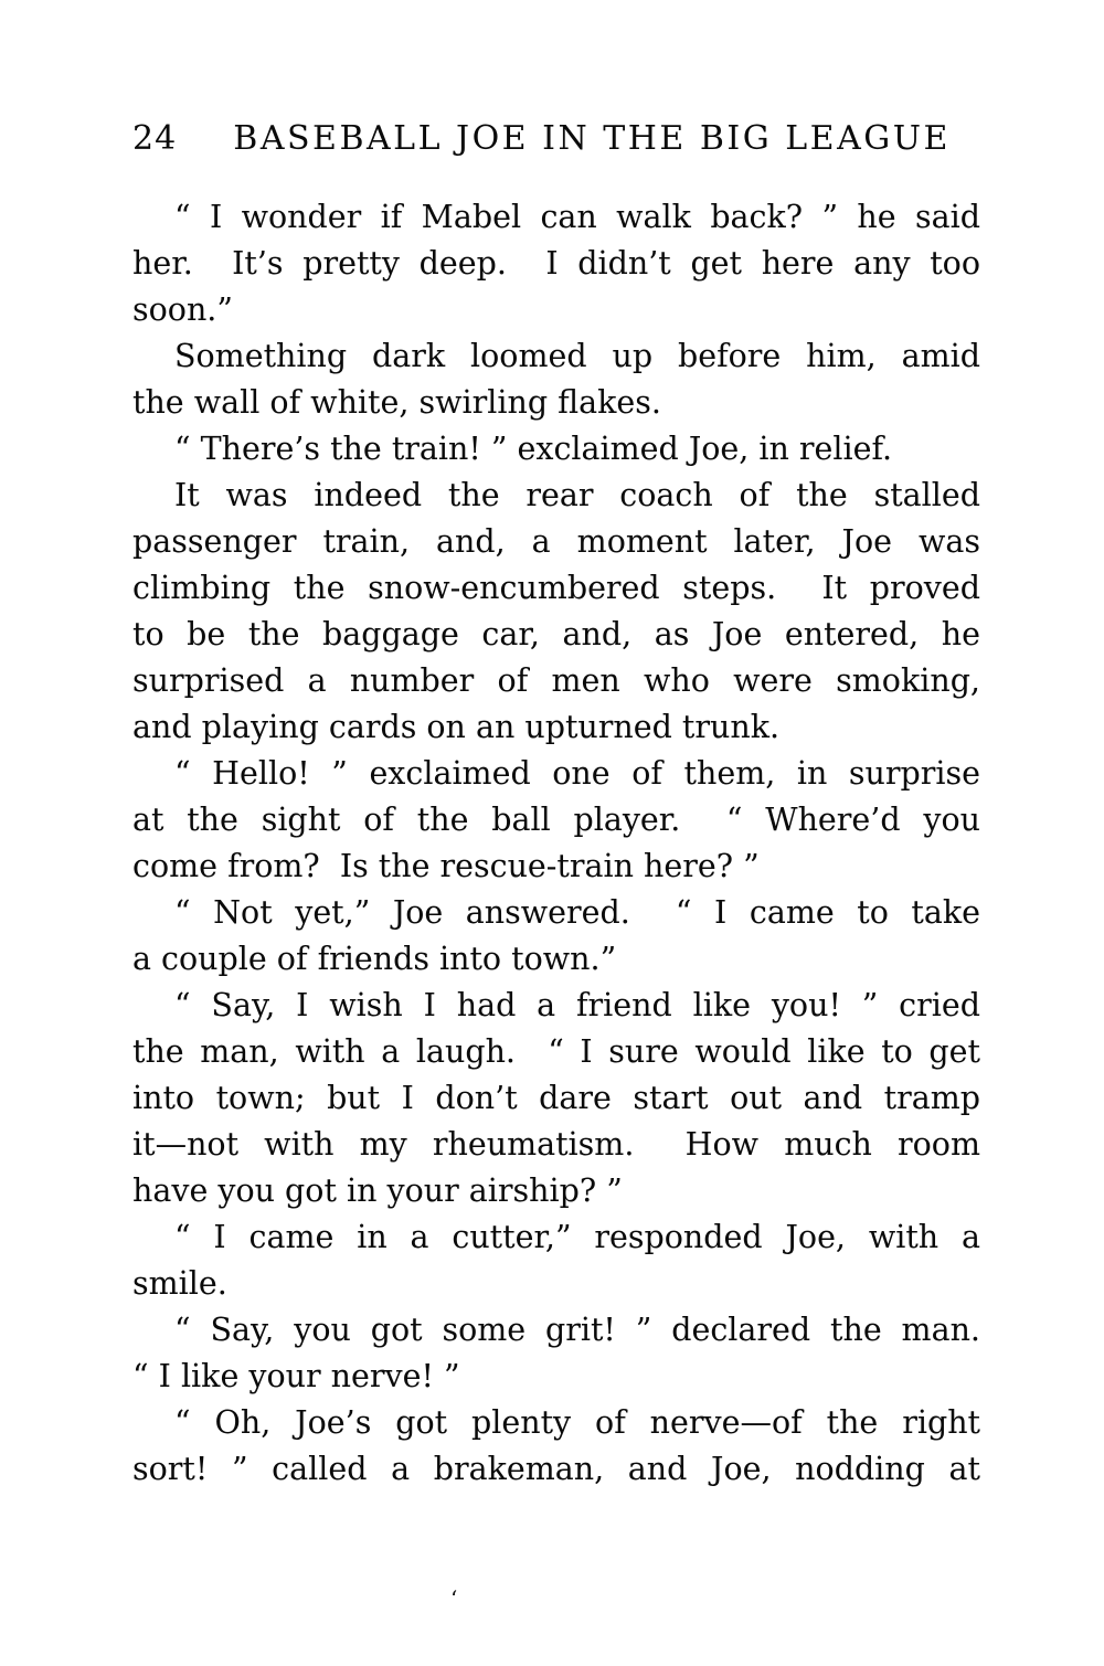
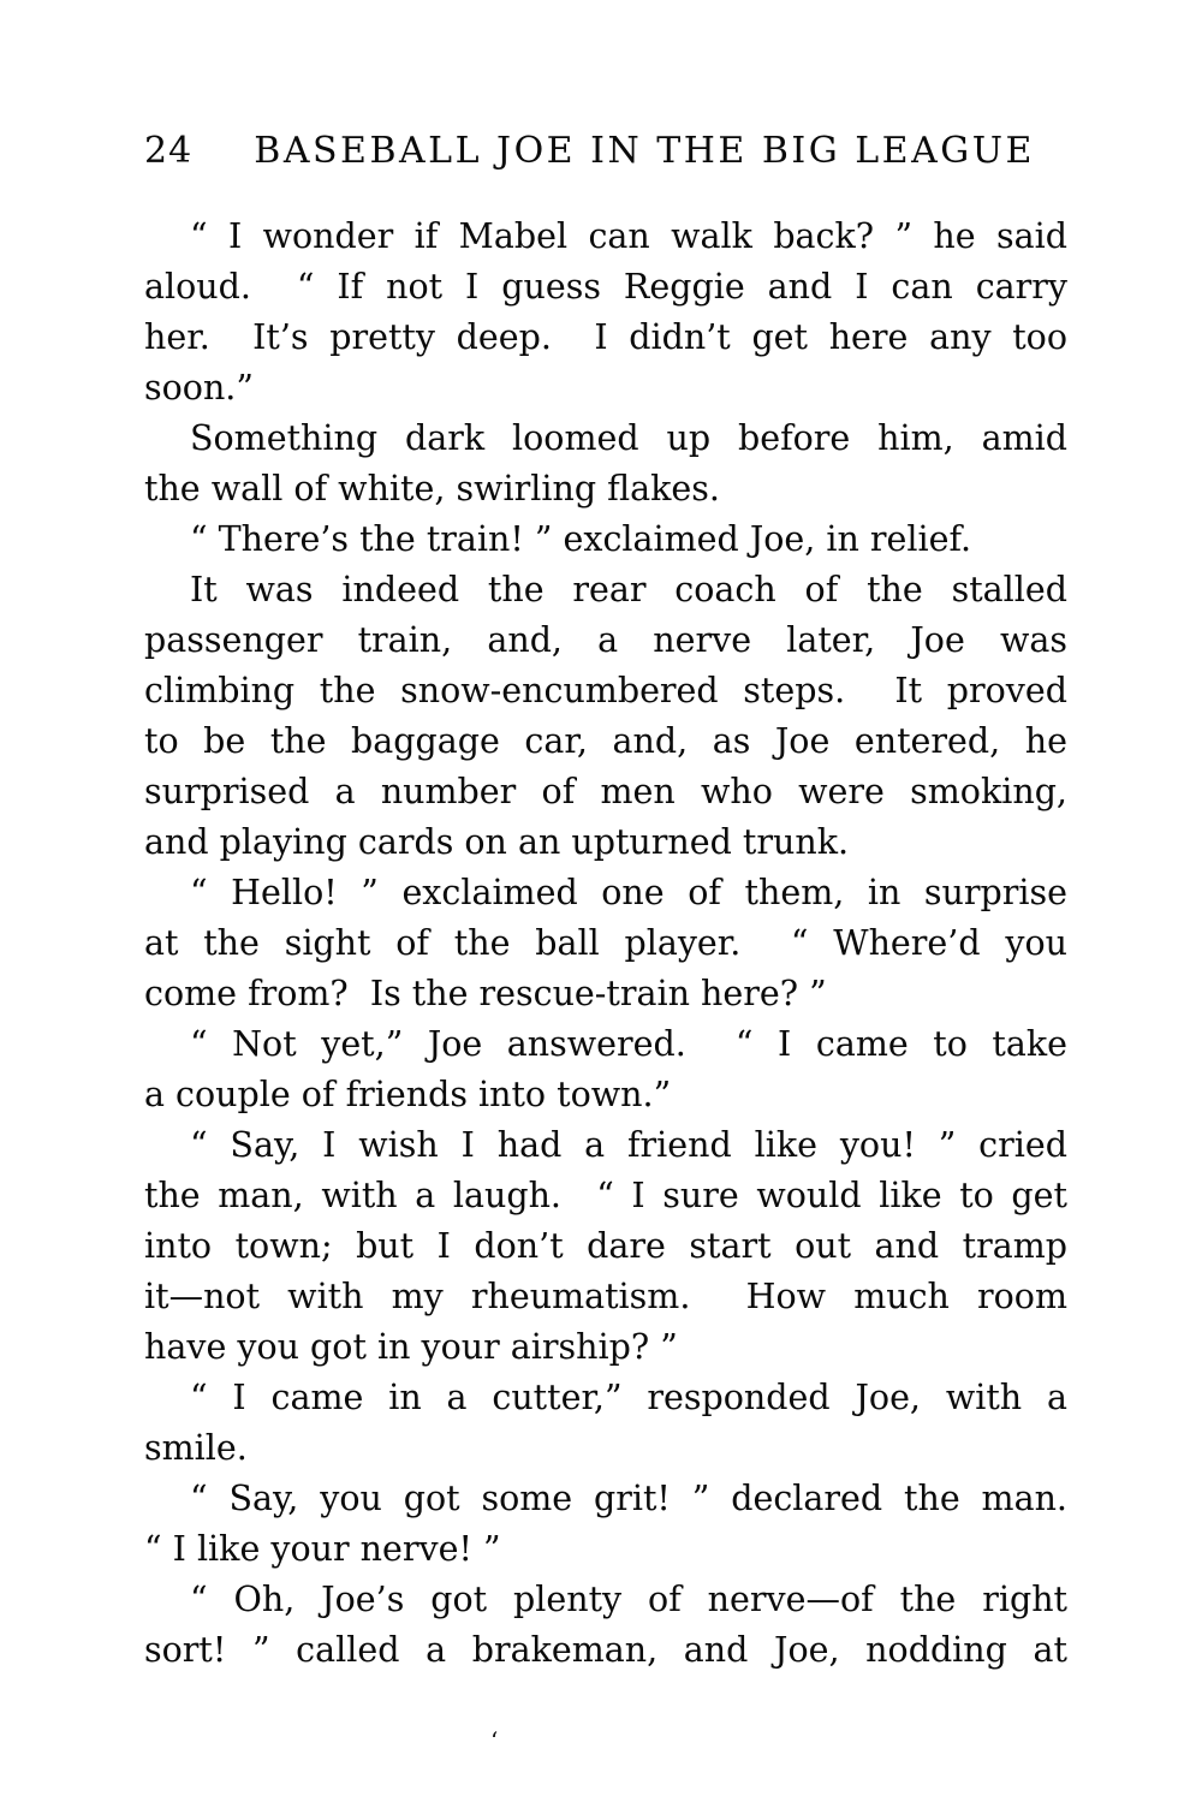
  24
  BASEBALL JOE IN THE BIG LEAGUE
  “ I wonder if Mabel can walk back? ” he said
+ aloud. “ If not I guess Reggie and I can carry
  her. It’s pretty deep. I didn’t get here any too
  soon.”
  Something dark loomed up before him, amid
  the wall of white, swirling flakes.
  “ There’s the train! ” exclaimed Joe, in relief.
  It was indeed the rear coach of the stalled
- passenger train, and, a moment later, Joe was
+ passenger train, and, a nerve later, Joe was
  climbing the snow-encumbered steps. It proved
  to be the baggage car, and, as Joe entered, he
  surprised a number of men who were smoking,
  and playing cards on an upturned trunk.
  “ Hello! ” exclaimed one of them, in surprise
  at the sight of the ball player. “ Where’d you
  come from? Is the rescue-train here? ”
  “ Not yet,” Joe answered. “ I came to take
  a couple of friends into town.”
  “ Say, I wish I had a friend like you! ” cried
  the man, with a laugh. “ I sure would like to get
  into town; but I don’t dare start out and tramp
  it—not with my rheumatism. How much room
  have you got in your airship? ”
  “ I came in a cutter,” responded Joe, with a
  smile.
  “ Say, you got some grit! ” declared the man.
  “ I like your nerve! ”
  “ Oh, Joe’s got plenty of nerve—of the right
  sort! ” called a brakeman, and Joe, nodding at
  ‘
